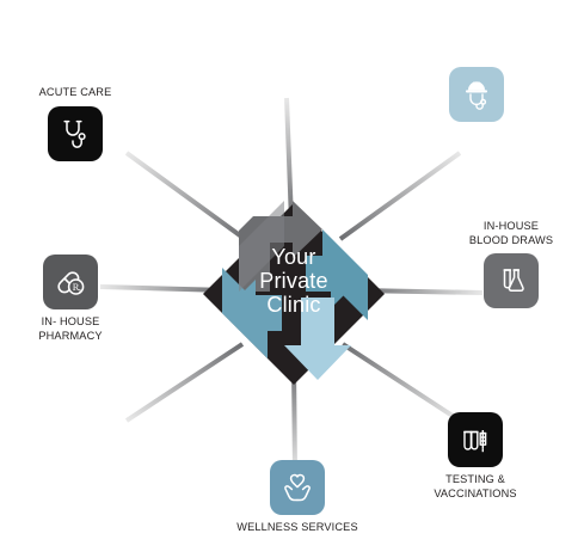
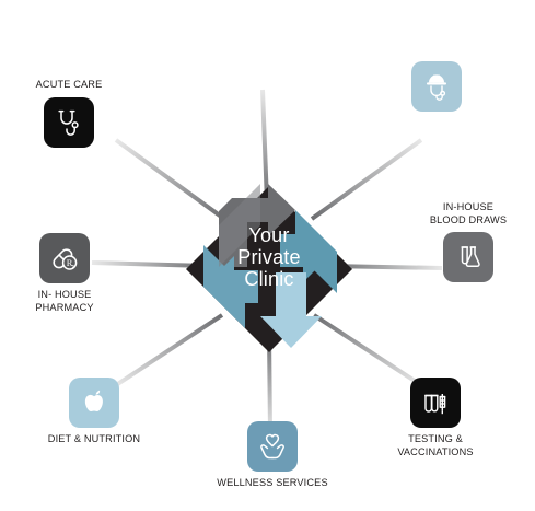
  Your
  Private
  Clinic
  ACUTE CARE
  IN-HOUSE
  BLOOD DRAWS
  TESTING &
  VACCINATIONS
  WELLNESS SERVICES
+ DIET & NUTRITION
  R
  IN- HOUSE
  PHARMACY
